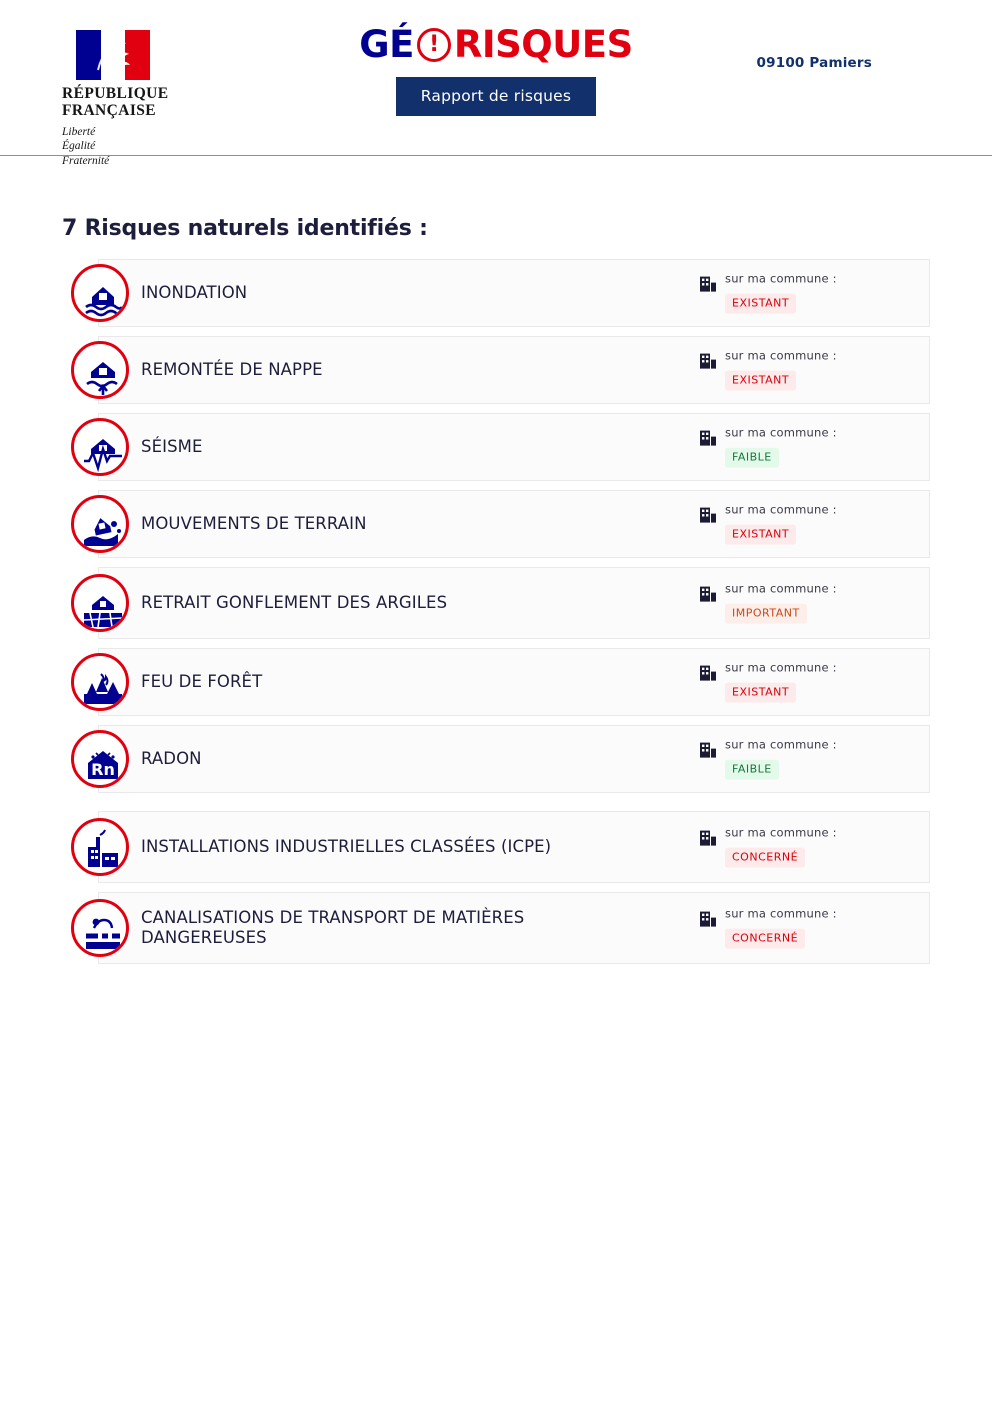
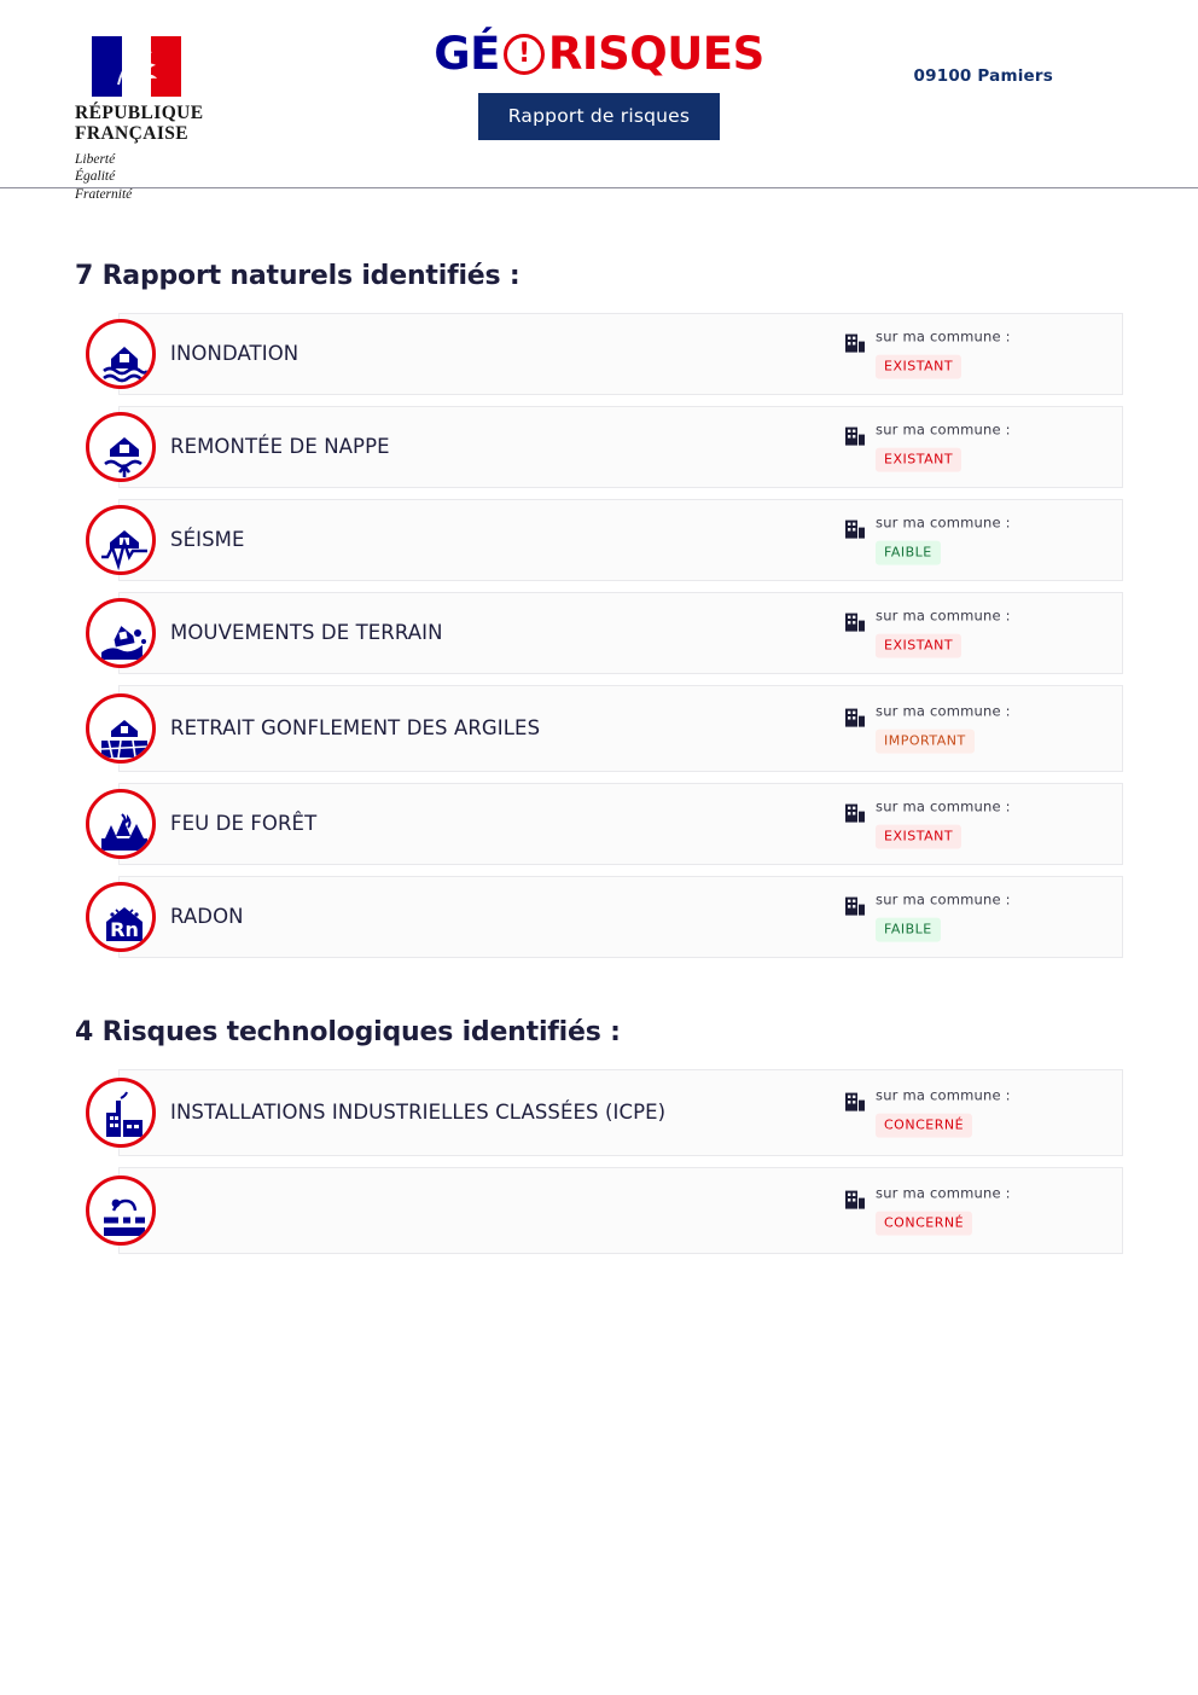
  RÉPUBLIQUE
  FRANÇAISE
  Liberté
  Égalité
  Fraternité
  GÉ
  !
  RISQUES
  Rapport de risques
  09100 Pamiers
- 7 Risques naturels identifiés :
+ 7 Rapport naturels identifiés :
  INONDATION
  sur ma commune :
  EXISTANT
  REMONTÉE DE NAPPE
  sur ma commune :
  EXISTANT
  SÉISME
  sur ma commune :
  FAIBLE
  MOUVEMENTS DE TERRAIN
  sur ma commune :
  EXISTANT
  RETRAIT GONFLEMENT DES ARGILES
  sur ma commune :
  IMPORTANT
  FEU DE FORÊT
  sur ma commune :
  EXISTANT
  Rn
  RADON
  sur ma commune :
  FAIBLE
+ 4 Risques technologiques identifiés :
  INSTALLATIONS INDUSTRIELLES CLASSÉES (ICPE)
  sur ma commune :
  CONCERNÉ
- CANALISATIONS DE TRANSPORT DE MATIÈRES DANGEREUSES
  sur ma commune :
  CONCERNÉ
